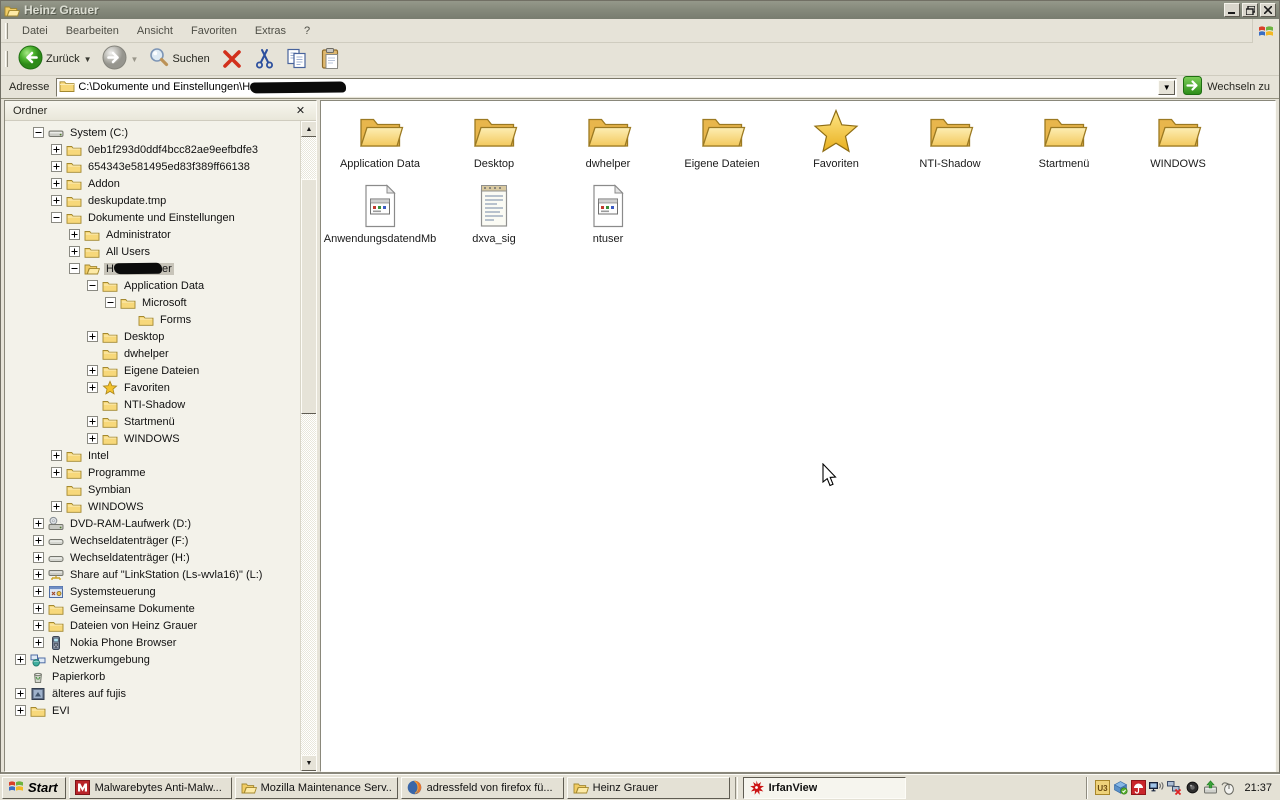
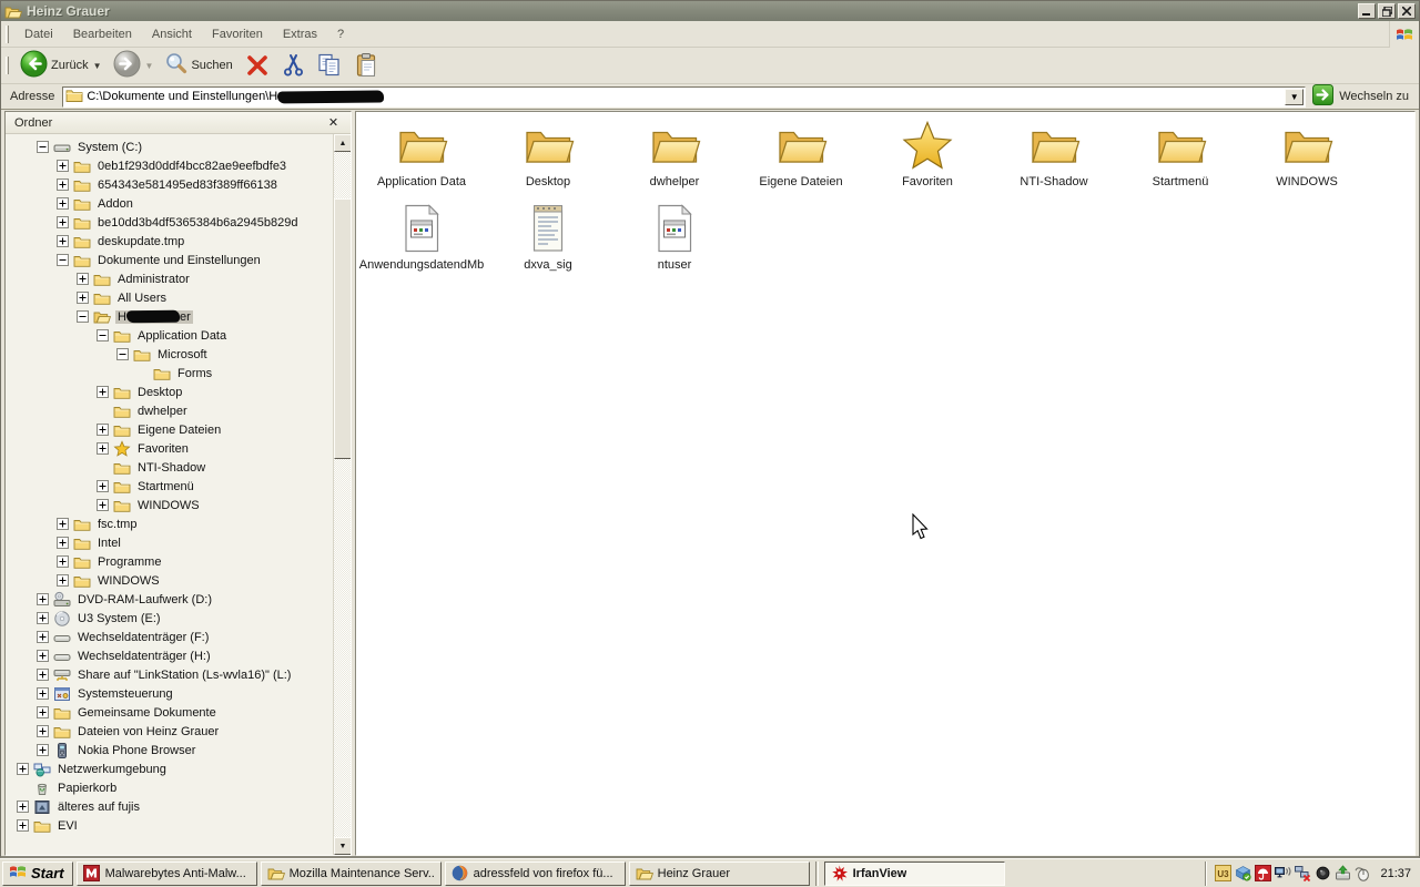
  Heinz Grauer
  Datei Bearbeiten Ansicht Favoriten Extras ?
  Zurück
  ▼
  ▼
  Suchen
  Adresse
  C:\Dokumente und Einstellungen\H
  ▼
  Wechseln zu
  Ordner
  ✕
  System (C:)
  0eb1f293d0ddf4bcc82ae9eefbdfe3
  654343e581495ed83f389ff66138
  Addon
+ be10dd3b4df5365384b6a2945b829d
  deskupdate.tmp
  Dokumente und Einstellungen
  Administrator
  All Users
  H er
  Application Data
  Microsoft
  Forms
  Desktop
  dwhelper
  Eigene Dateien
  Favoriten
  NTI-Shadow
  Startmenü
  WINDOWS
+ fsc.tmp
  Intel
  Programme
- Symbian
  WINDOWS
  DVD-RAM-Laufwerk (D:)
+ U3 System (E:)
  Wechseldatenträger (F:)
  Wechseldatenträger (H:)
  Share auf "LinkStation (Ls-wvla16)" (L:)
  Systemsteuerung
  Gemeinsame Dokumente
  Dateien von Heinz Grauer
  Nokia Phone Browser
  Netzwerkumgebung
  Papierkorb
  älteres auf fujis
  EVI
  Application Data
  Desktop
  dwhelper
  Eigene Dateien
  Favoriten
  NTI-Shadow
  Startmenü
  WINDOWS
  AnwendungsdatendMb
  dxva_sig
  ntuser
  Start
  Malwarebytes Anti-Malw...
  Mozilla Maintenance Serv..
  adressfeld von firefox fü...
  Heinz Grauer
  IrfanView
  U3
  21:37
